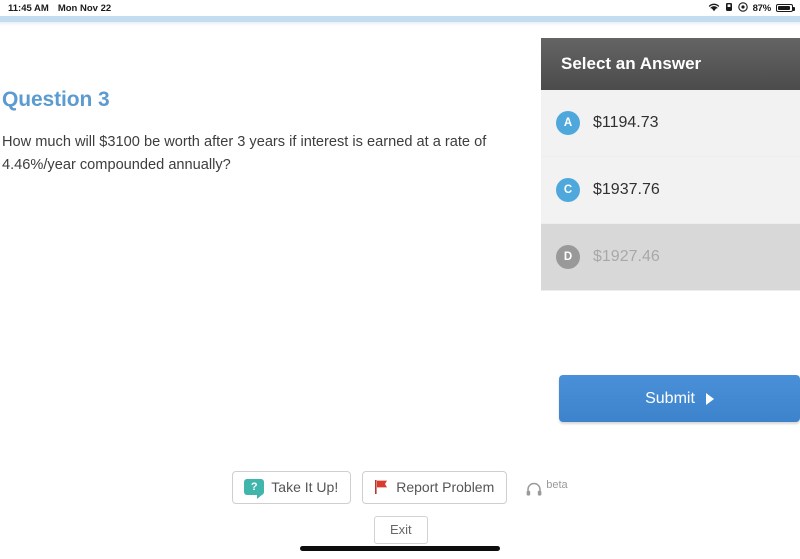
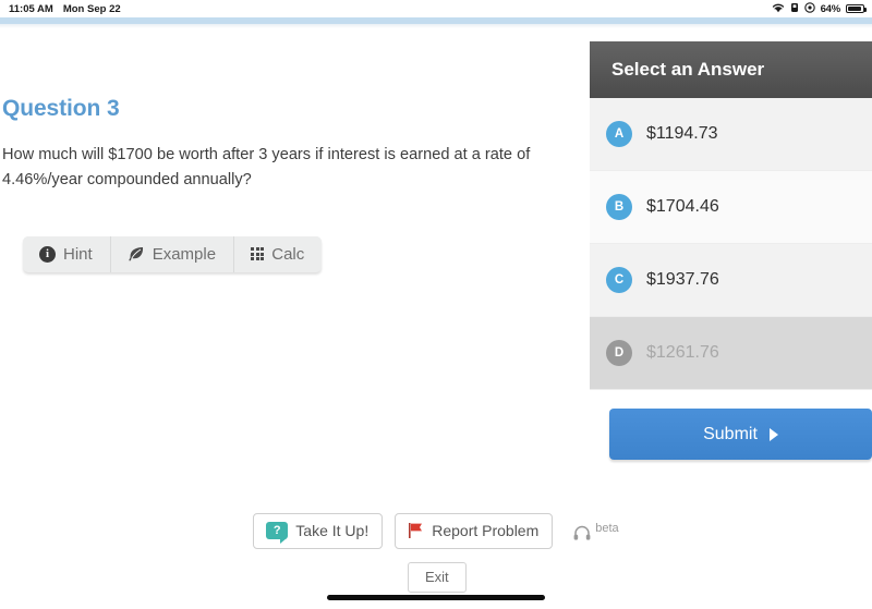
- 11:45 AM
+ 11:05 AM
- Mon Nov 22
+ Mon Sep 22
- 87%
+ 64%
  Question 3
- How much will $3100 be worth after 3 years if interest is earned at a rate of 4.46%/year compounded annually?
+ How much will $1700 be worth after 3 years if interest is earned at a rate of 4.46%/year compounded annually?
+ i
+ Hint
+ Example
+ Calc
  Select an Answer
  A
  $1194.73
+ B
+ $1704.46
  C
  $1937.76
  D
- $1927.46
+ $1261.76
  Submit
  ?
  Take It Up!
  Report Problem
  beta
  Exit
